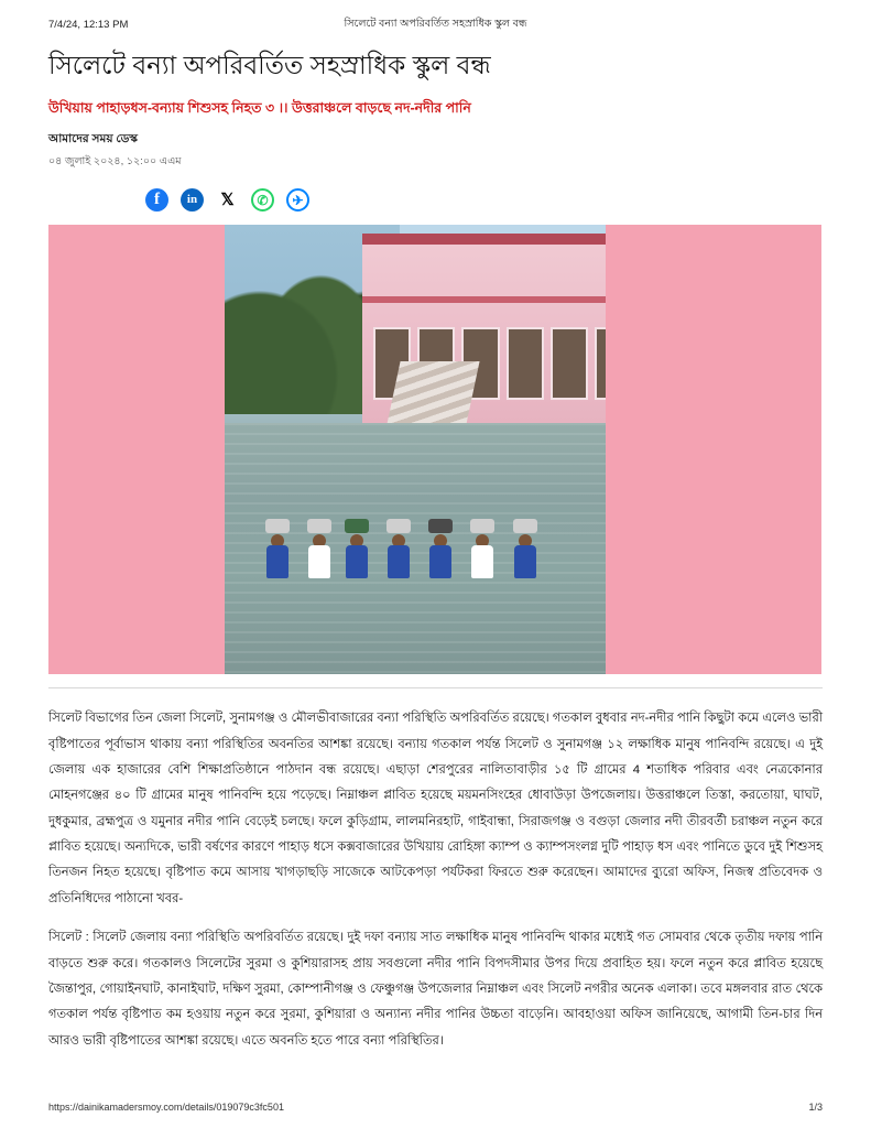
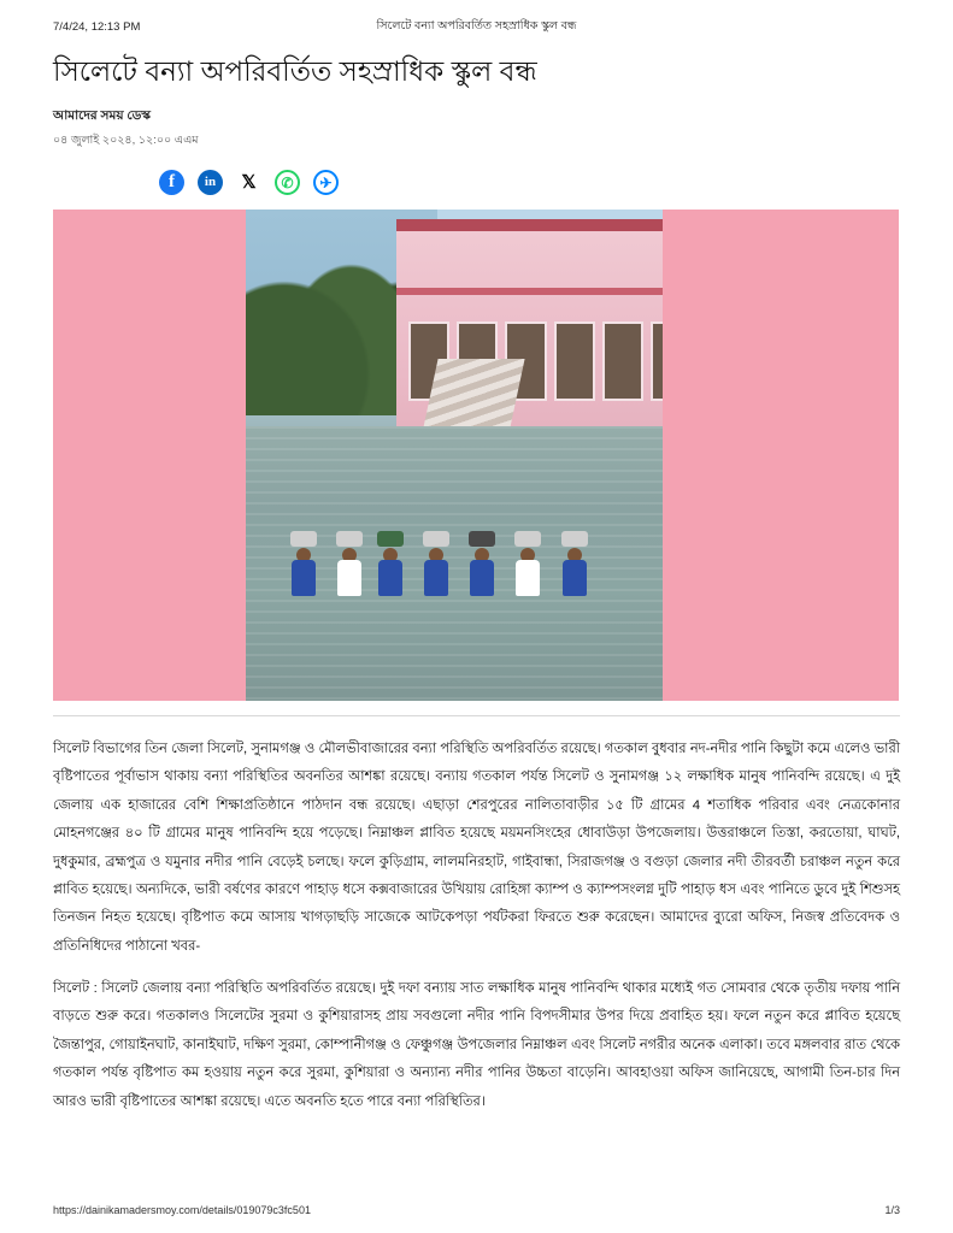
  7/4/24, 12:13 PM
  সিলেটে বন্যা অপরিবর্তিত সহস্রাধিক স্কুল বন্ধ
  সিলেটে বন্যা অপরিবর্তিত সহস্রাধিক স্কুল বন্ধ
- উখিয়ায় পাহাড়ধস-বন্যায় শিশুসহ নিহত ৩ ।। উত্তরাঞ্চলে বাড়ছে নদ-নদীর পানি
  আমাদের সময় ডেস্ক
  ০৪ জুলাই ২০২৪, ১২:০০ এএম
  f
  in
  𝕏
  ✆
  ✈
  সিলেট বিভাগের তিন জেলা সিলেট, সুনামগঞ্জ ও মৌলভীবাজারের বন্যা পরিস্থিতি অপরিবর্তিত রয়েছে। গতকাল বুধবার নদ-নদীর পানি কিছুটা কমে এলেও ভারী বৃষ্টিপাতের পূর্বাভাস থাকায় বন্যা পরিস্থিতির অবনতির আশঙ্কা রয়েছে। বন্যায় গতকাল পর্যন্ত সিলেট ও সুনামগঞ্জ ১২ লক্ষাধিক মানুষ পানিবন্দি রয়েছে। এ দুই জেলায় এক হাজারের বেশি শিক্ষাপ্রতিষ্ঠানে পাঠদান বন্ধ রয়েছে। এছাড়া শেরপুরের নালিতাবাড়ীর ১৫ টি গ্রামের 4 শতাধিক পরিবার এবং নেত্রকোনার মোহনগঞ্জের ৪০ টি গ্রামের মানুষ পানিবন্দি হয়ে পড়েছে। নিম্নাঞ্চল প্লাবিত হয়েছে ময়মনসিংহের ধোবাউড়া উপজেলায়। উত্তরাঞ্চলে তিস্তা, করতোয়া, ঘাঘট, দুধকুমার, ব্রহ্মপুত্র ও যমুনার নদীর পানি বেড়েই চলছে। ফলে কুড়িগ্রাম, লালমনিরহাট, গাইবান্ধা, সিরাজগঞ্জ ও বগুড়া জেলার নদী তীরবর্তী চরাঞ্চল নতুন করে প্লাবিত হয়েছে। অন্যদিকে, ভারী বর্ষণের কারণে পাহাড় ধসে কক্সবাজারের উখিয়ায় রোহিঙ্গা ক্যাম্প ও ক্যাম্পসংলগ্ন দুটি পাহাড় ধস এবং পানিতে ডুবে দুই শিশুসহ তিনজন নিহত হয়েছে। বৃষ্টিপাত কমে আসায় খাগড়াছড়ি সাজেকে আটকেপড়া পর্যটকরা ফিরতে শুরু করেছেন। আমাদের ব্যুরো অফিস, নিজস্ব প্রতিবেদক ও প্রতিনিধিদের পাঠানো খবর-
  সিলেট : সিলেট জেলায় বন্যা পরিস্থিতি অপরিবর্তিত রয়েছে। দুই দফা বন্যায় সাত লক্ষাধিক মানুষ পানিবন্দি থাকার মধ্যেই গত সোমবার থেকে তৃতীয় দফায় পানি বাড়তে শুরু করে। গতকালও সিলেটের সুরমা ও কুশিয়ারাসহ প্রায় সবগুলো নদীর পানি বিপদসীমার উপর দিয়ে প্রবাহিত হয়। ফলে নতুন করে প্লাবিত হয়েছে জৈন্তাপুর, গোয়াইনঘাট, কানাইঘাট, দক্ষিণ সুরমা, কোম্পানীগঞ্জ ও ফেঞ্চুগঞ্জ উপজেলার নিম্নাঞ্চল এবং সিলেট নগরীর অনেক এলাকা। তবে মঙ্গলবার রাত থেকে গতকাল পর্যন্ত বৃষ্টিপাত কম হওয়ায় নতুন করে সুরমা, কুশিয়ারা ও অন্যান্য নদীর পানির উচ্চতা বাড়েনি। আবহাওয়া অফিস জানিয়েছে, আগামী তিন-চার দিন আরও ভারী বৃষ্টিপাতের আশঙ্কা রয়েছে। এতে অবনতি হতে পারে বন্যা পরিস্থিতির।
  https://dainikamadersmoy.com/details/019079c3fc501
  1/3
